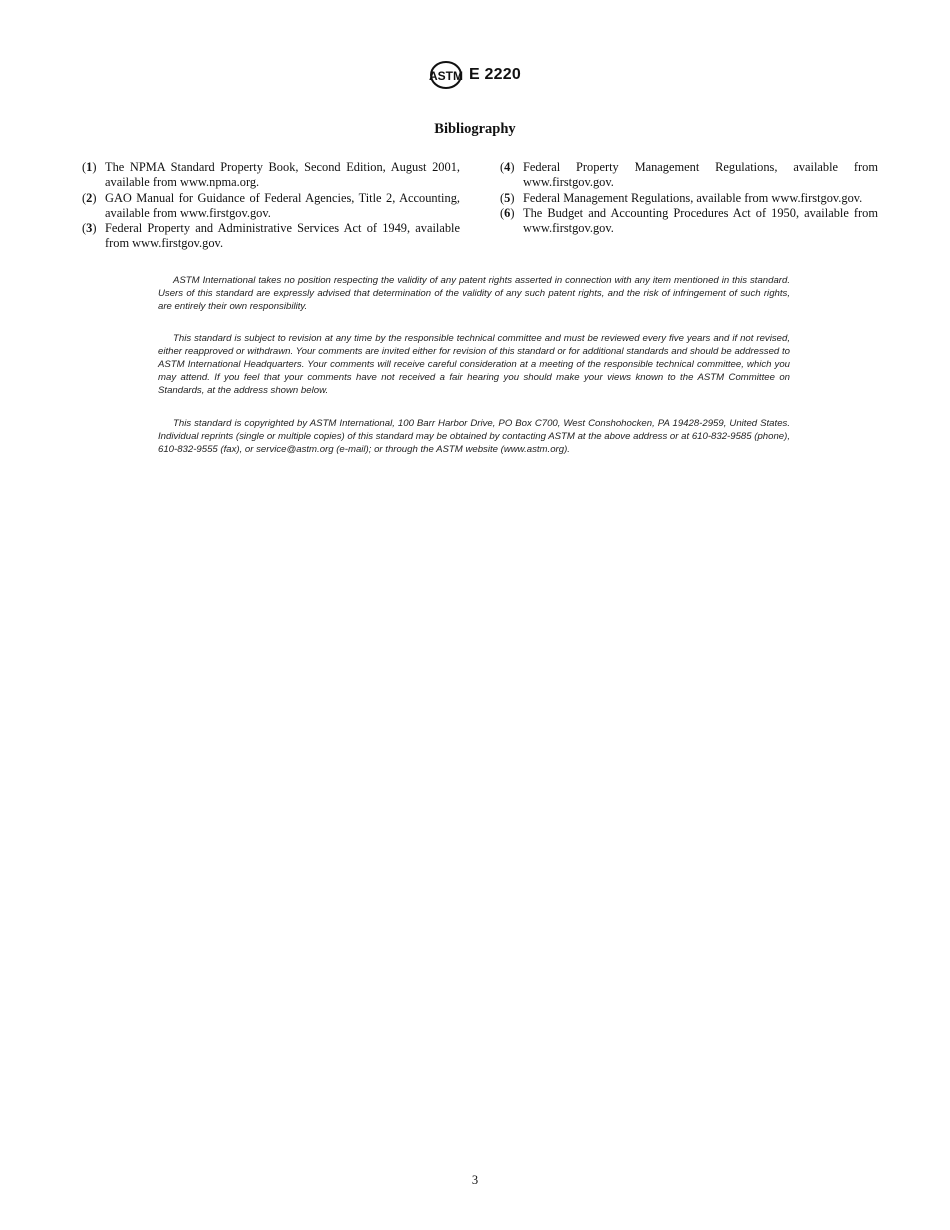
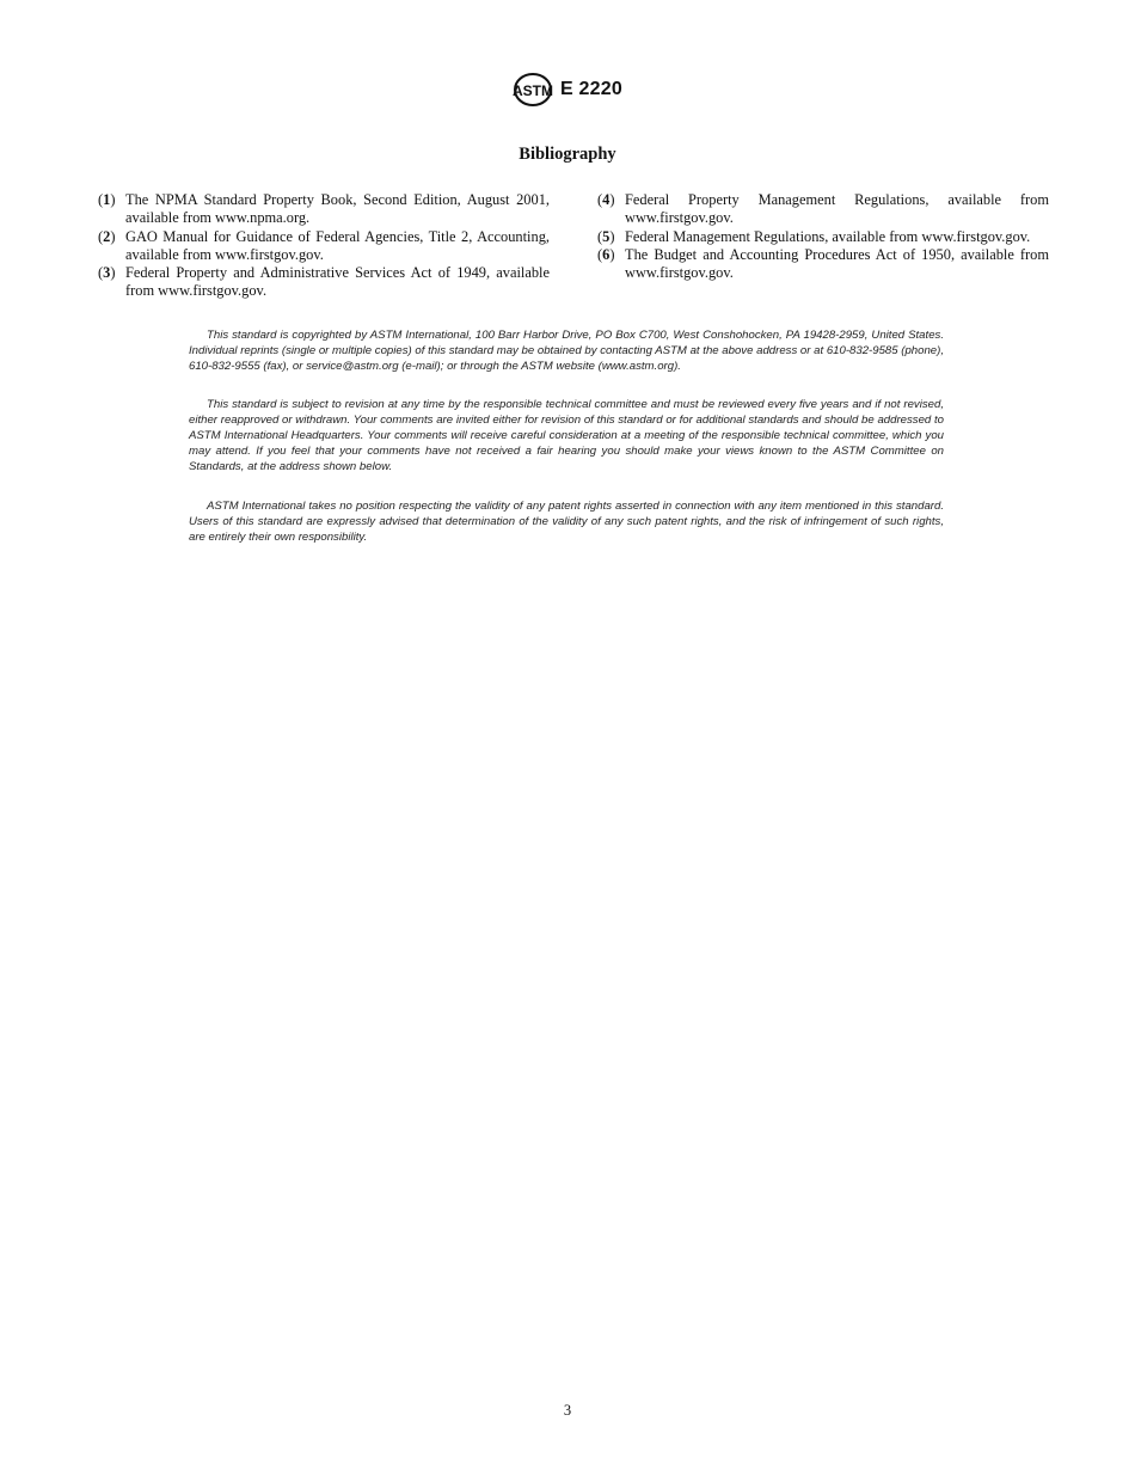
  ASTM
  E 2220
  Bibliography
  (1)
  The NPMA Standard Property Book, Second Edition, August 2001, available from www.npma.org.
  (2)
  GAO Manual for Guidance of Federal Agencies, Title 2, Accounting, available from www.firstgov.gov.
  (3)
  Federal Property and Administrative Services Act of 1949, available from www.firstgov.gov.
  (4)
  Federal Property Management Regulations, available from www.firstgov.gov.
  (5)
  Federal Management Regulations, available from www.firstgov.gov.
  (6)
  The Budget and Accounting Procedures Act of 1950, available from www.firstgov.gov.
- ASTM International takes no position respecting the validity of any patent rights asserted in connection with any item mentioned in this standard. Users of this standard are expressly advised that determination of the validity of any such patent rights, and the risk of infringement of such rights, are entirely their own responsibility.
+ This standard is copyrighted by ASTM International, 100 Barr Harbor Drive, PO Box C700, West Conshohocken, PA 19428-2959, United States. Individual reprints (single or multiple copies) of this standard may be obtained by contacting ASTM at the above address or at 610-832-9585 (phone), 610-832-9555 (fax), or service@astm.org (e-mail); or through the ASTM website (www.astm.org).
  This standard is subject to revision at any time by the responsible technical committee and must be reviewed every five years and if not revised, either reapproved or withdrawn. Your comments are invited either for revision of this standard or for additional standards and should be addressed to ASTM International Headquarters. Your comments will receive careful consideration at a meeting of the responsible technical committee, which you may attend. If you feel that your comments have not received a fair hearing you should make your views known to the ASTM Committee on Standards, at the address shown below.
- This standard is copyrighted by ASTM International, 100 Barr Harbor Drive, PO Box C700, West Conshohocken, PA 19428-2959, United States. Individual reprints (single or multiple copies) of this standard may be obtained by contacting ASTM at the above address or at 610-832-9585 (phone), 610-832-9555 (fax), or service@astm.org (e-mail); or through the ASTM website (www.astm.org).
+ ASTM International takes no position respecting the validity of any patent rights asserted in connection with any item mentioned in this standard. Users of this standard are expressly advised that determination of the validity of any such patent rights, and the risk of infringement of such rights, are entirely their own responsibility.
  3
